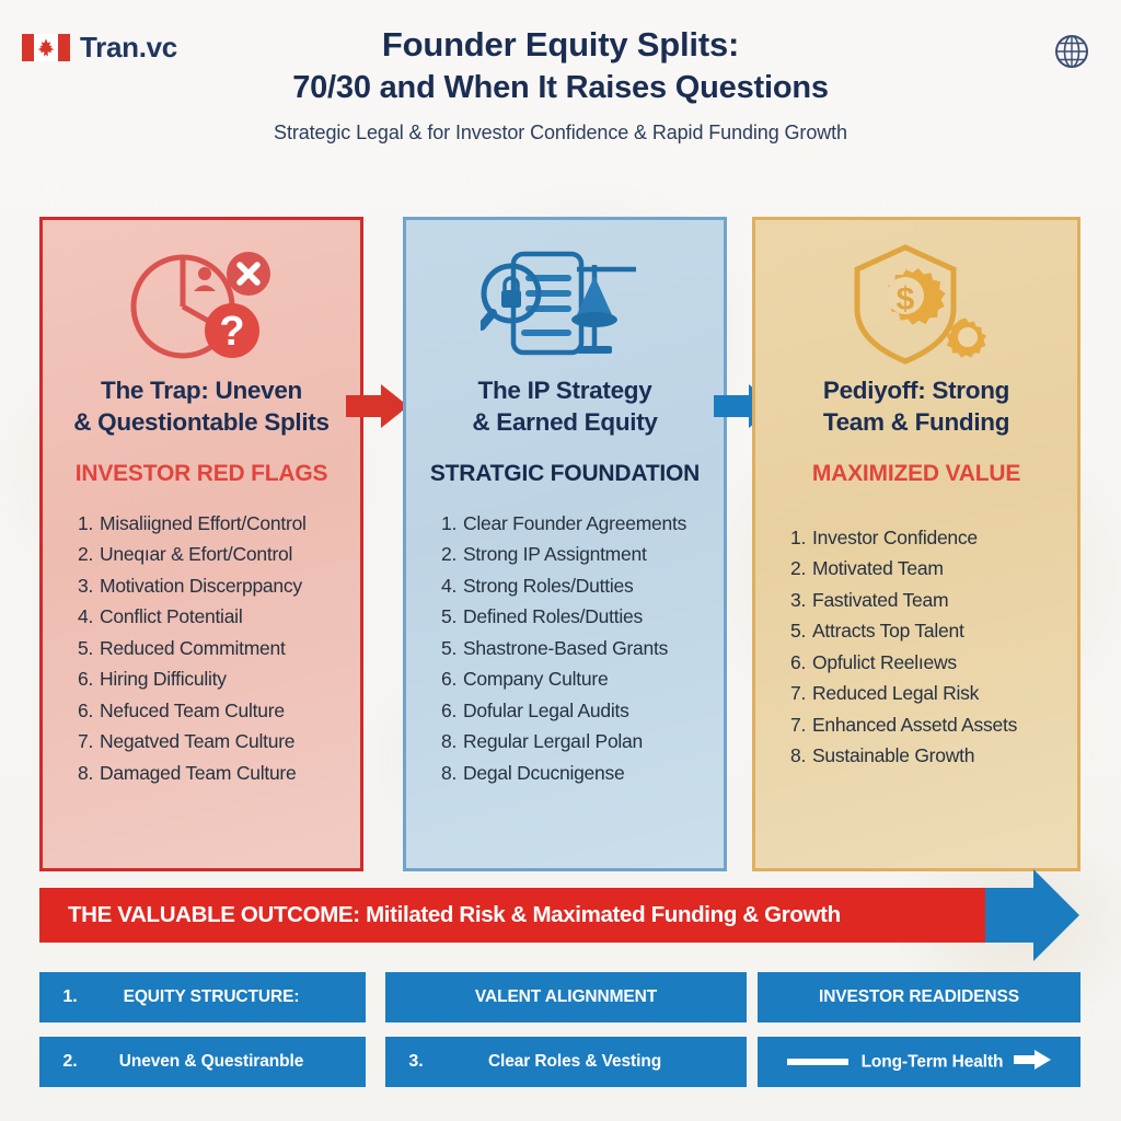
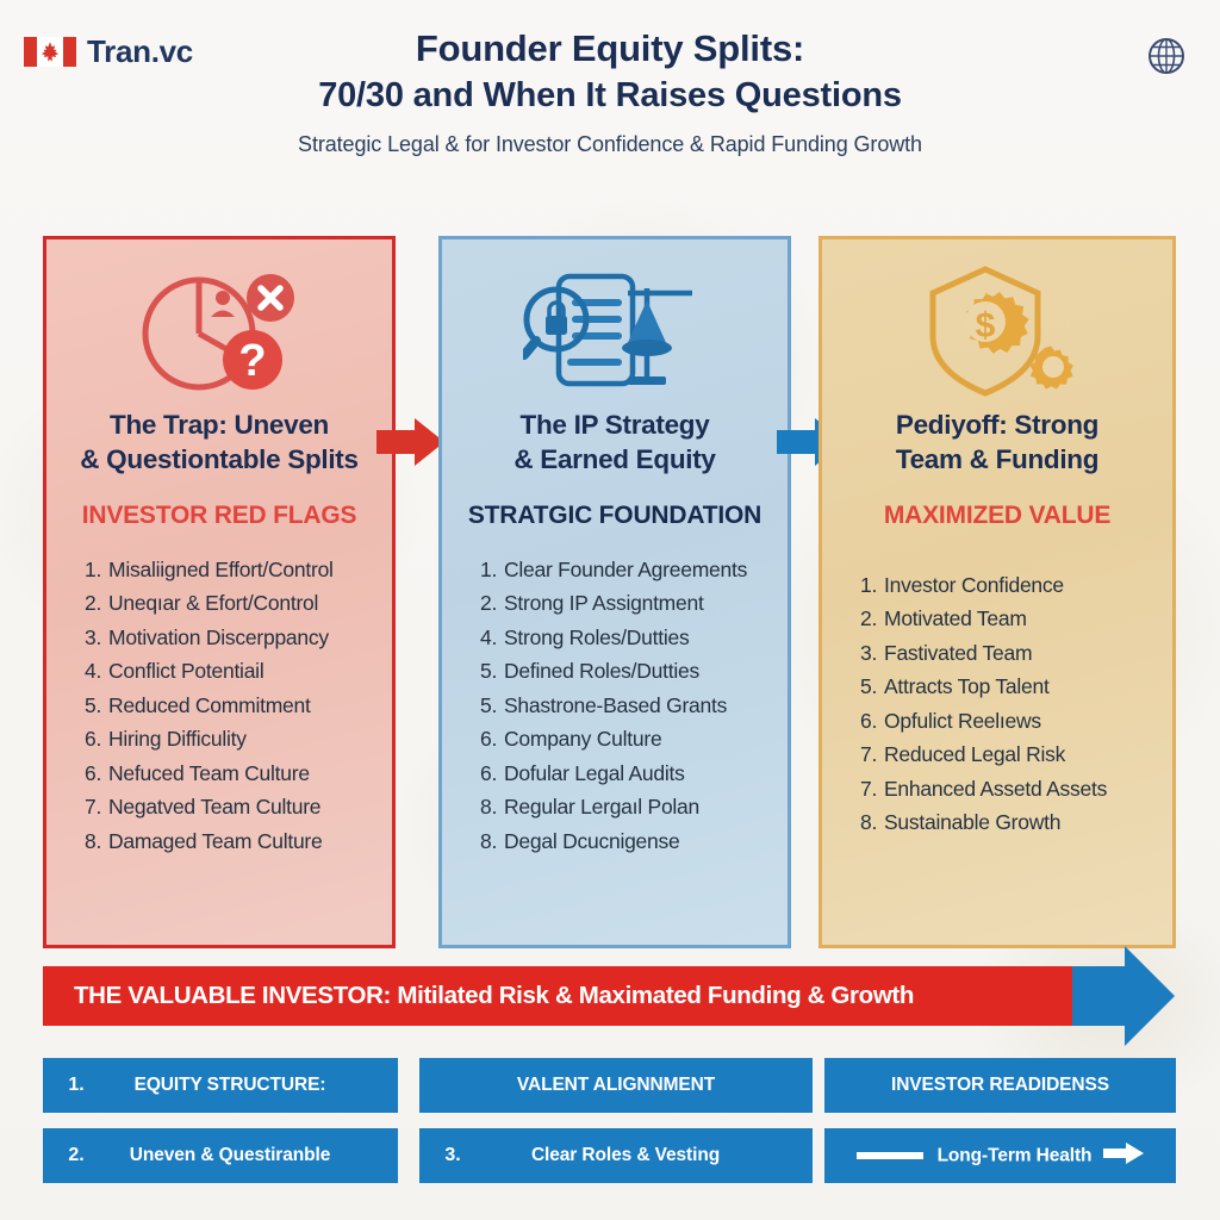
  Tran.vc
  Founder Equity Splits:
  70/30 and When It Raises Questions
  Strategic Legal & for Investor Confidence & Rapid Funding Growth
  ?
  The Trap: Uneven
  & Questiontable Splits
  INVESTOR RED FLAGS
  1. Misaliigned Effort/Control
  2. Uneqıar & Efort/Control
  3. Motivation Discerppancy
  4. Conflict Potentiail
  5. Reduced Commitment
  6. Hiring Difficulity
  6. Nefuced Team Culture
  7. Negatved Team Culture
  8. Damaged Team Culture
  The IP Strategy
  & Earned Equity
  STRATGIC FOUNDATION
  1. Clear Founder Agreements
  2. Strong IP Assigntment
  4. Strong Roles/Dutties
  5. Defined Roles/Dutties
  5. Shastrone-Based Grants
  6. Company Culture
  6. Dofular Legal Audits
  8. Regular Lergaıl Polan
  8. Degal Dcucnigense
  $
  Pediyoff: Strong
  Team & Funding
  MAXIMIZED VALUE
  1. Investor Confidence
  2. Motivated Team
  3. Fastivated Team
  5. Attracts Top Talent
  6. Opfulict Reelıews
  7. Reduced Legal Risk
  7. Enhanced Assetd Assets
  8. Sustainable Growth
- THE VALUABLE OUTCOME: Mitilated Risk & Maximated Funding & Growth
+ THE VALUABLE INVESTOR: Mitilated Risk & Maximated Funding & Growth
  1.
  EQUITY STRUCTURE:
  VALENT ALIGNNMENT
  INVESTOR READIDENSS
  2.
  Uneven & Questiranble
  3.
  Clear Roles & Vesting
  Long-Term Health
